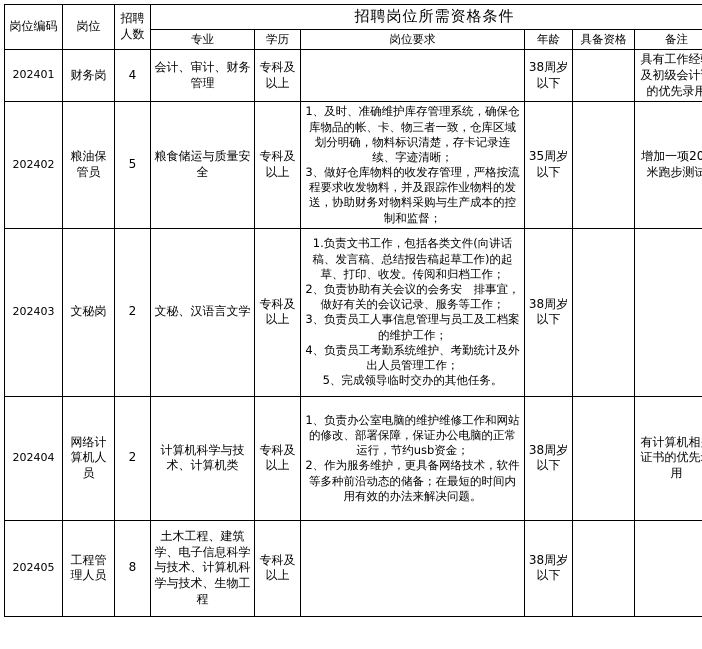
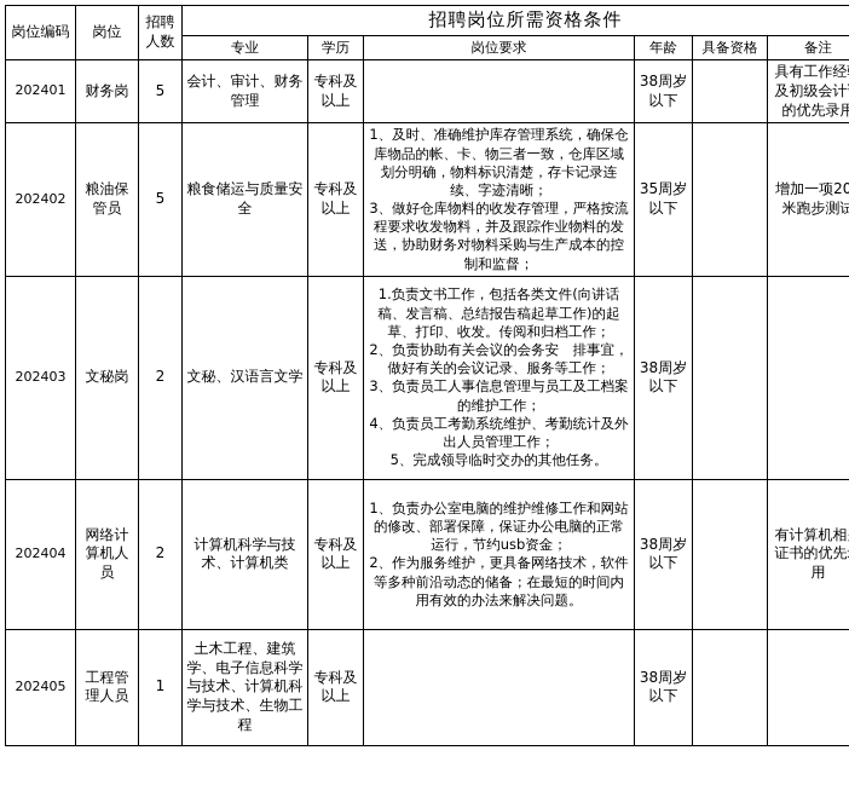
  岗位编码	岗位	招聘人数	招聘岗位所需资格条件
  专业	学历	岗位要求	年龄	具备资格	备注
- 202401	财务岗	4	会计、审计、财务管理	专科及以上		38周岁以下		具有工作经及初级会计的优先录用
+ 202401	财务岗	5	会计、审计、财务管理	专科及以上		38周岁以下		具有工作经及初级会计的优先录用
  202402	粮油保管员	5	粮食储运与质量安全	专科及以上	1、及时、准确维护库存管理系统，确保仓库物品的帐、卡、物三者一致，仓库区域划分明确，物料标识清楚，存卡记录连续、字迹清晰；3、做好仓库物料的收发存管理，严格按流程要求收发物料，并及跟踪作业物料的发送，协助财务对物料采购与生产成本的控制和监督；	35周岁以下		增加一项20米跑步测试
  202403	文秘岗	2	文秘、汉语言文学	专科及以上	1.负责文书工作，包括各类文件(向讲话稿、发言稿、总结报告稿起草工作)的起草、打印、收发。传阅和归档工作；2、负责协助有关会议的会务安 排事宜，做好有关的会议记录、服务等工作；3、负责员工人事信息管理与员工及工档案的维护工作；4、负责员工考勤系统维护、考勤统计及外出人员管理工作；5、完成领导临时交办的其他任务。	38周岁以下
  202404	网络计算机人员	2	计算机科学与技术、计算机类	专科及以上	1、负责办公室电脑的维护维修工作和网站的修改、部署保障，保证办公电脑的正常运行，节约usb资金；2、作为服务维护，更具备网络技术，软件等多种前沿动态的储备；在最短的时间内用有效的办法来解决问题。	38周岁以下		有计算机相证书的优先用
- 202405	工程管理人员	8	土木工程、建筑学、电子信息科学与技术、计算机科学与技术、生物工程	专科及以上		38周岁以下
+ 202405	工程管理人员	1	土木工程、建筑学、电子信息科学与技术、计算机科学与技术、生物工程	专科及以上		38周岁以下
